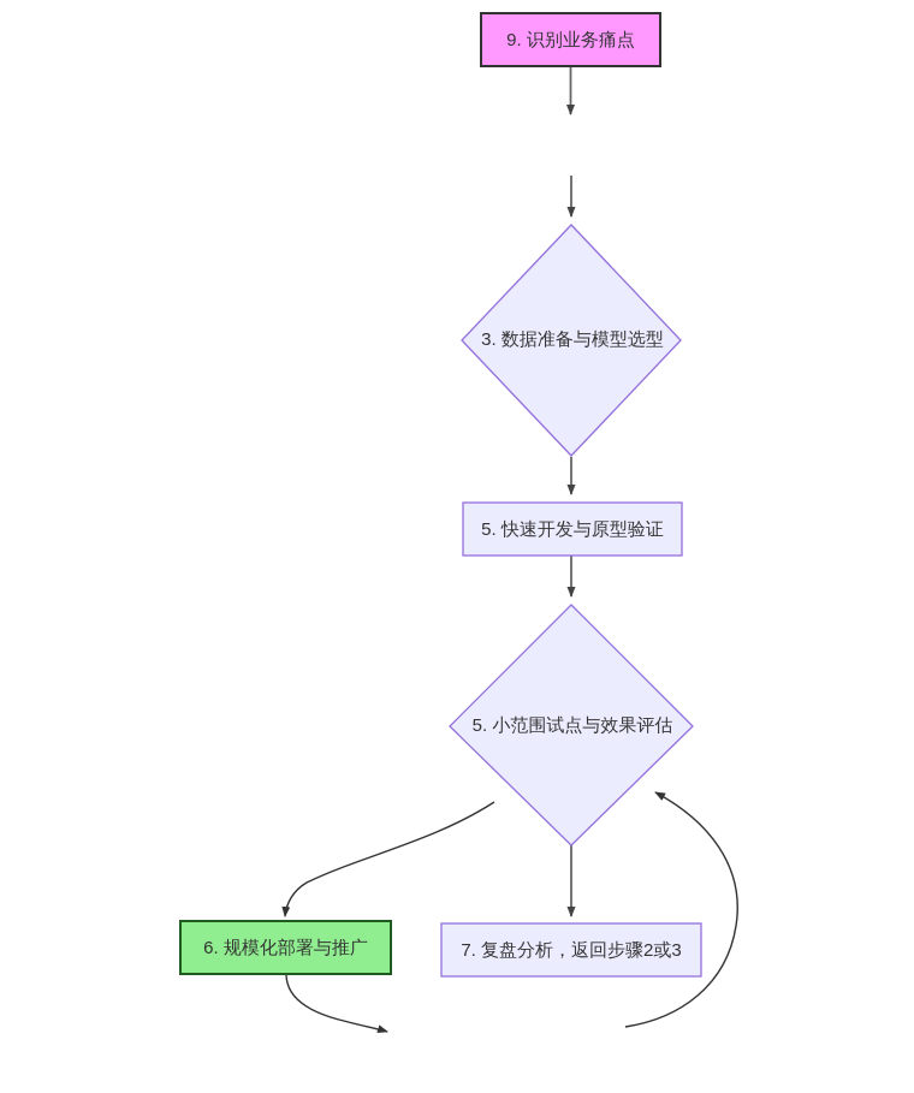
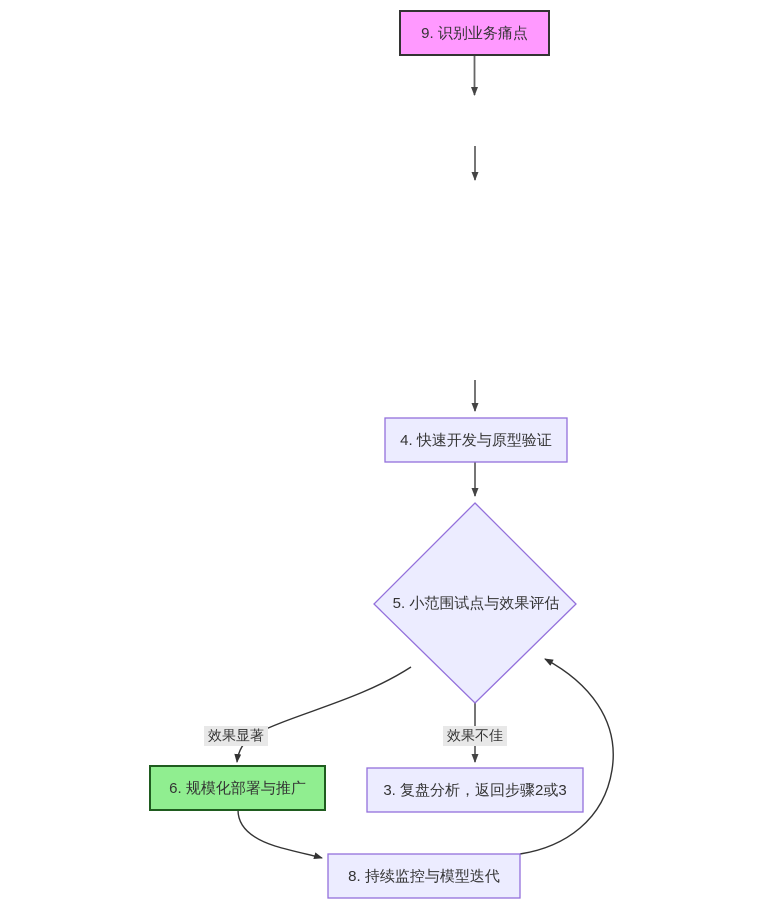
  9. 识别业务痛点
- 3. 数据准备与模型选型
- 5. 快速开发与原型验证
+ 4. 快速开发与原型验证
  5. 小范围试点与效果评估
  6. 规模化部署与推广
- 7. 复盘分析，返回步骤2或3
+ 3. 复盘分析，返回步骤2或3
+ 8. 持续监控与模型迭代
+ 效果显著
+ 效果不佳
